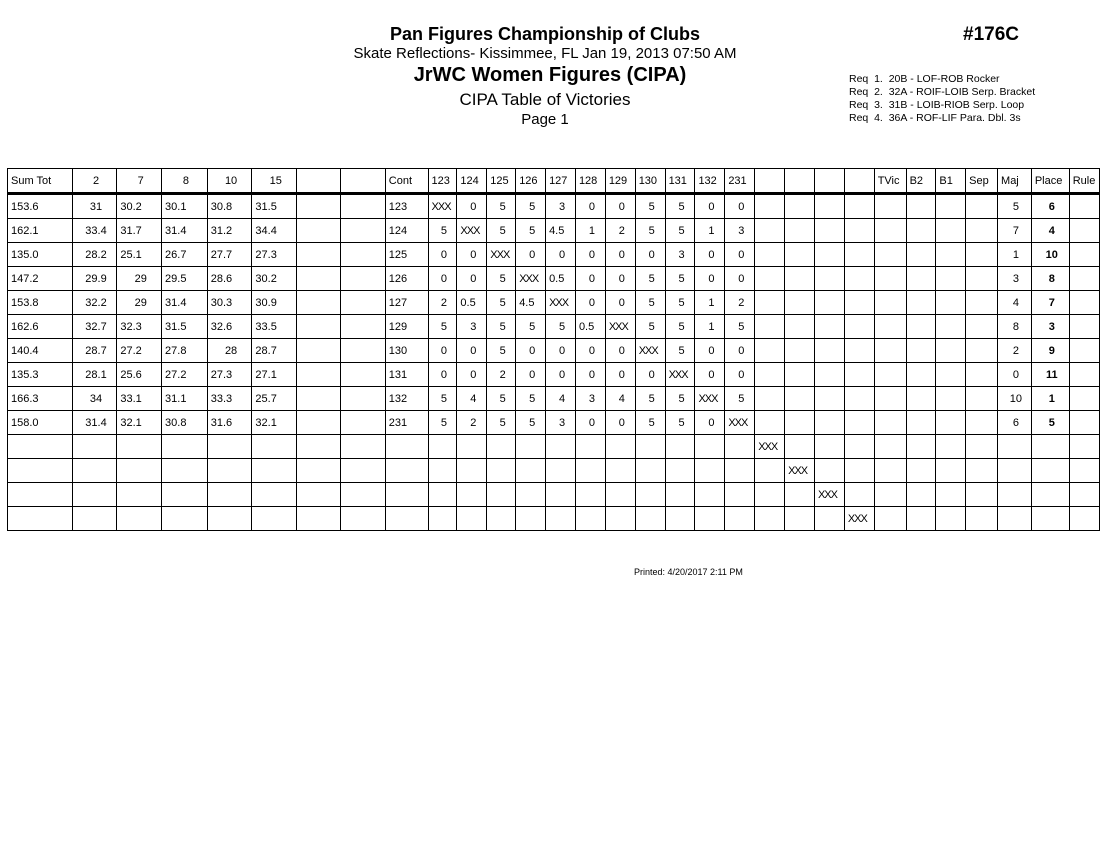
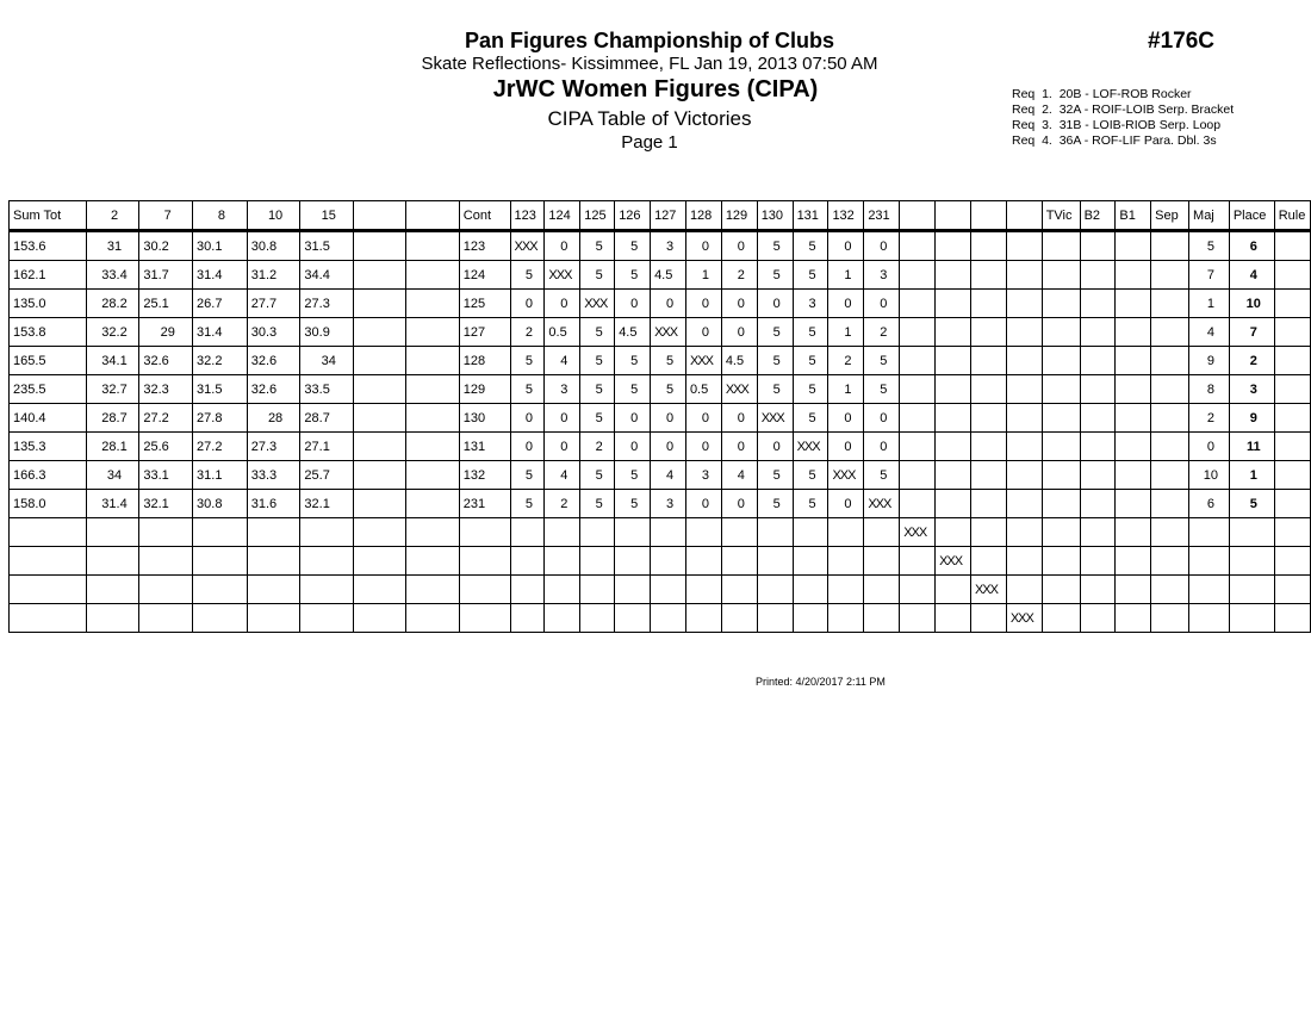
  Pan Figures Championship of Clubs
  Skate Reflections- Kissimmee, FL Jan 19, 2013 07:50 AM
  JrWC Women Figures (CIPA)
  CIPA Table of Victories
  Page 1
  #176C
  Req 1. 20B - LOF-ROB Rocker
  Req 2. 32A - ROIF-LOIB Serp. Bracket
  Req 3. 31B - LOIB-RIOB Serp. Loop
  Req 4. 36A - ROF-LIF Para. Dbl. 3s
  Sum Tot	2	7	8	10	15			Cont	123	124	125	126	127	128	129	130	131	132	231					TVic	B2	B1	Sep	Maj	Place	Rule
  153.6	31	30.2	30.1	30.8	31.5			123	XXX	0	5	5	3	0	0	5	5	0	0									5	6
  162.1	33.4	31.7	31.4	31.2	34.4			124	5	XXX	5	5	4.5	1	2	5	5	1	3									7	4
  135.0	28.2	25.1	26.7	27.7	27.3			125	0	0	XXX	0	0	0	0	0	3	0	0									1	10
- 147.2	29.9	29	29.5	28.6	30.2			126	0	0	5	XXX	0.5	0	0	5	5	0	0									3	8
  153.8	32.2	29	31.4	30.3	30.9			127	2	0.5	5	4.5	XXX	0	0	5	5	1	2									4	7
+ 165.5	34.1	32.6	32.2	32.6	34			128	5	4	5	5	5	XXX	4.5	5	5	2	5									9	2
- 162.6	32.7	32.3	31.5	32.6	33.5			129	5	3	5	5	5	0.5	XXX	5	5	1	5									8	3
+ 235.5	32.7	32.3	31.5	32.6	33.5			129	5	3	5	5	5	0.5	XXX	5	5	1	5									8	3
  140.4	28.7	27.2	27.8	28	28.7			130	0	0	5	0	0	0	0	XXX	5	0	0									2	9
  135.3	28.1	25.6	27.2	27.3	27.1			131	0	0	2	0	0	0	0	0	XXX	0	0									0	11
  166.3	34	33.1	31.1	33.3	25.7			132	5	4	5	5	4	3	4	5	5	XXX	5									10	1
  158.0	31.4	32.1	30.8	31.6	32.1			231	5	2	5	5	3	0	0	5	5	0	XXX									6	5
  																				XXX
  																					XXX
  																						XXX
  																							XXX
  Printed: 4/20/2017 2:11 PM
